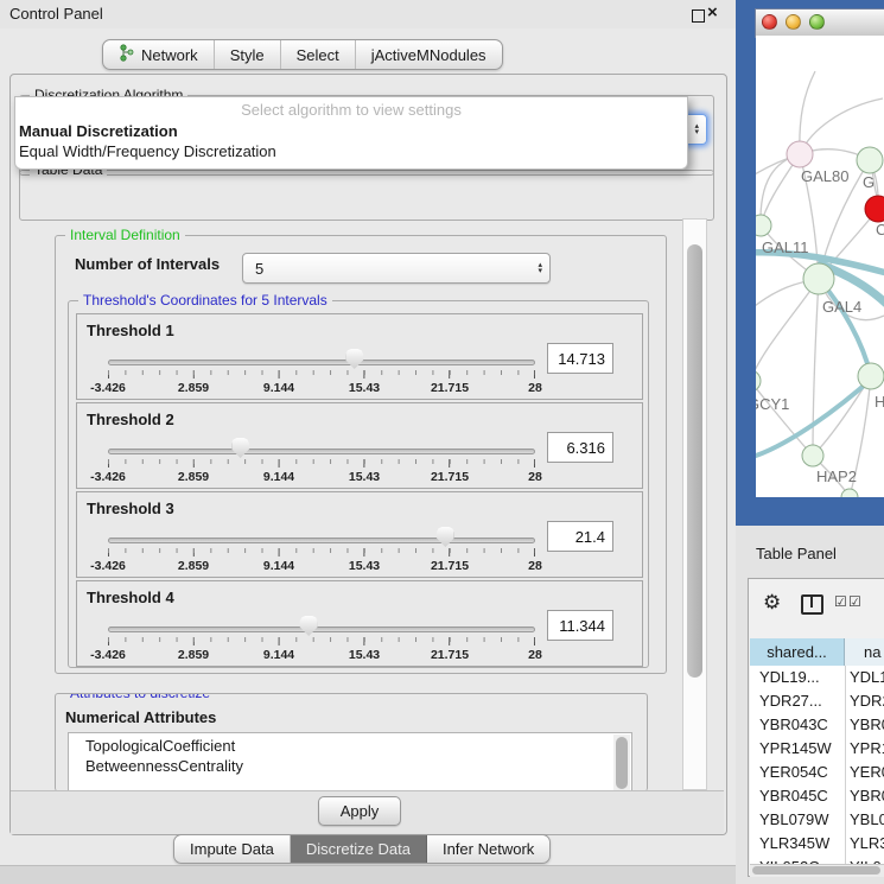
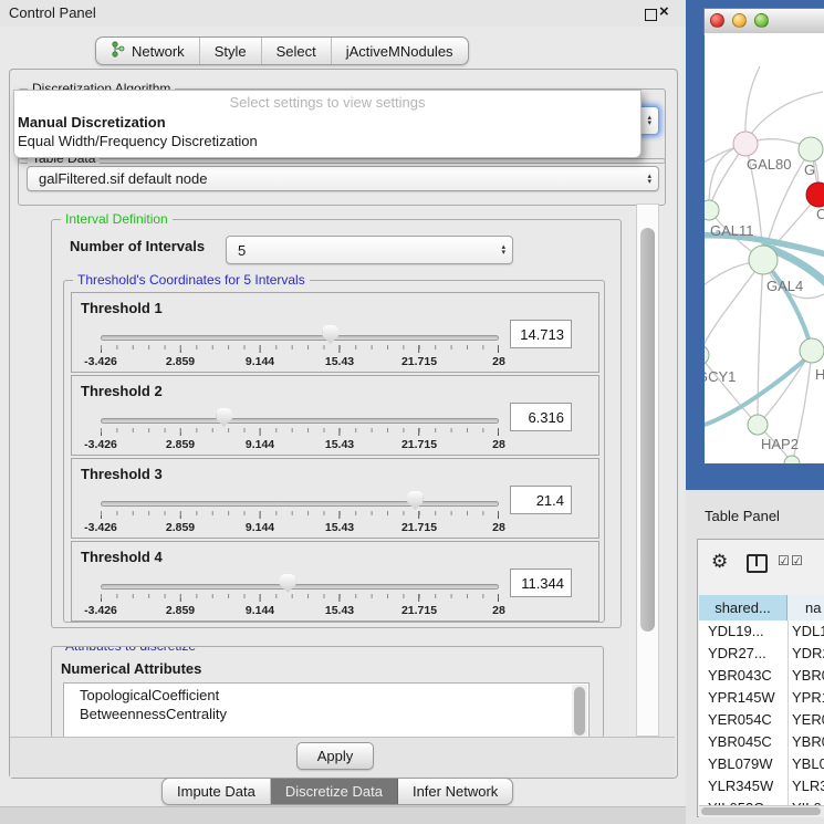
  Control Panel
  ×
  Network
  Style
  Select
  jActiveMNodules
  Discretization Algorithm
  Table Data
+ galFiltered.sif default node
- Select algorithm to view settings
+ Select settings to view settings
  Manual Discretization
  Equal Width/Frequency Discretization
  Interval Definition
  Number of Intervals
  5
  Threshold's Coordinates for 5 Intervals
  Threshold 1
  -3.426
  2.859
  9.144
  15.43
  21.715
  28
  14.713
  Threshold 2
  -3.426
  2.859
  9.144
  15.43
  21.715
  28
  6.316
  Threshold 3
  -3.426
  2.859
  9.144
  15.43
  21.715
  28
  21.4
  Threshold 4
  -3.426
  2.859
  9.144
  15.43
  21.715
  28
  11.344
  Numerical Attributes
  TopologicalCoefficient
  BetweennessCentrality
  Apply
  Impute Data
  Discretize Data
  Infer Network
  GAL80
  G
  C
  GAL11
  GAL4
  CY1
  H
  HAP2
  Table Panel
  ⚙
  ☑
  ☑
  shared...
  na
  YDL19...
  YDL
  YDR27...
  YDR
  YBR043C
  YBR
  YPR145W
  YPR
  YER054C
  YER
  YBR045C
  YBR
  YBL079W
  YBL0
  YLR345W
  YLR
